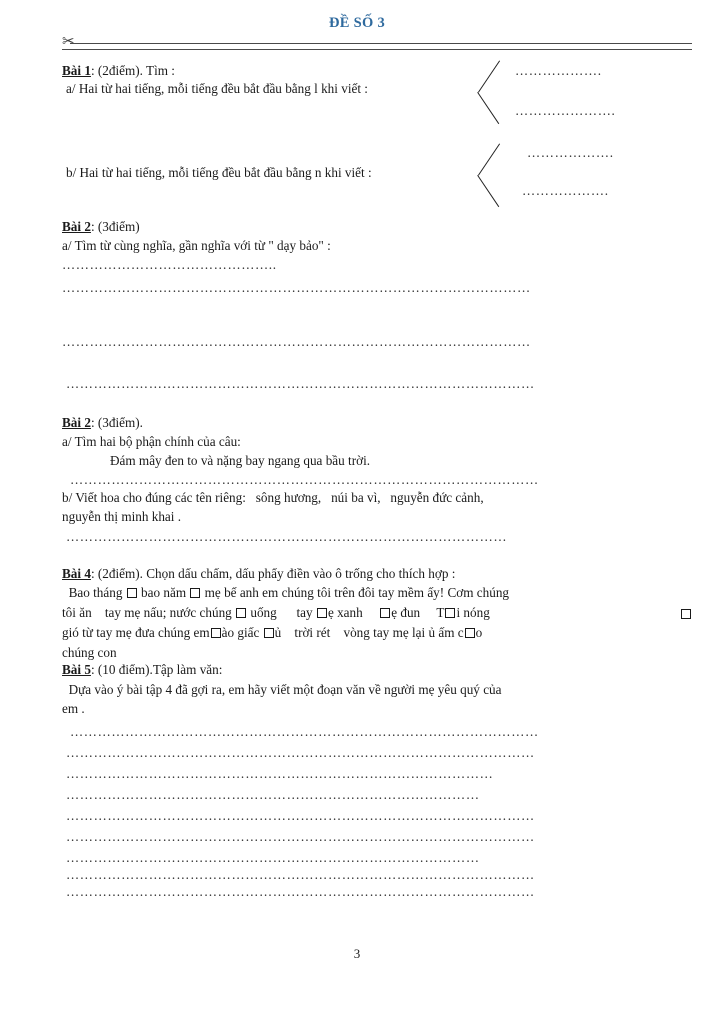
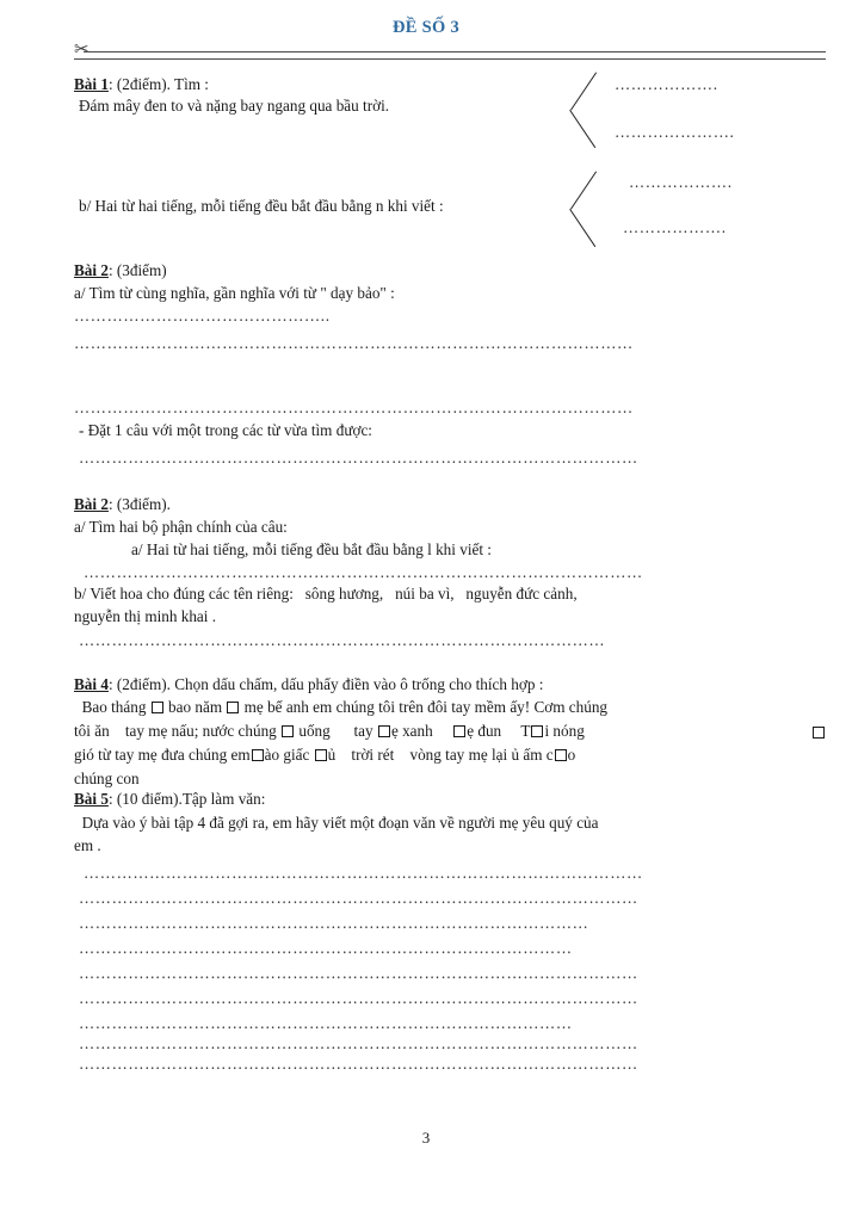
  ĐỀ SỐ 3
  ✂
  Bài 1: (2điểm). Tìm :
- a/ Hai từ hai tiếng, mỗi tiếng đều bắt đầu bằng l khi viết :
+ Đám mây đen to và nặng bay ngang qua bầu trời.
  ……………….
  ………………….
  b/ Hai từ hai tiếng, mỗi tiếng đều bắt đầu bằng n khi viết :
  ……………….
  ……………….
  Bài 2: (3điểm)
  a/ Tìm từ cùng nghĩa, gần nghĩa với từ " dạy bảo" :
  ………………………………………..
  …………………………………………………………………………………………
  …………………………………………………………………………………………
+ - Đặt 1 câu với một trong các từ vừa tìm được:
  …………………………………………………………………………………………
  Bài 2: (3điểm).
  a/ Tìm hai bộ phận chính của câu:
- Đám mây đen to và nặng bay ngang qua bầu trời.
+ a/ Hai từ hai tiếng, mỗi tiếng đều bắt đầu bằng l khi viết :
  …………………………………………………………………………………………
  b/ Viết hoa cho đúng các tên riêng: sông hương, núi ba vì, nguyễn đức cảnh,
  nguyễn thị minh khai .
  ……………………………………………………………………………………
  Bài 4: (2điểm). Chọn dấu chấm, dấu phẩy điền vào ô trống cho thích hợp :
  Bao tháng bao năm mẹ bế anh em chúng tôi trên đôi tay mềm ấy! Cơm chúng
  tôi ăn tay mẹ nấu; nước chúng uống tay ẹ xanh ẹ đun T i nóng
  gió từ tay mẹ đưa chúng em ào giấc ủ trời rét vòng tay mẹ lại ủ ấm c o
  chúng con
  Bài 5: (10 điểm).Tập làm văn:
  Dựa vào ý bài tập 4 đã gợi ra, em hãy viết một đoạn văn về người mẹ yêu quý của
  em .
  …………………………………………………………………………………………
  …………………………………………………………………………………………
  …………………………………………………………………………………
  ………………………………………………………………………………
  …………………………………………………………………………………………
  …………………………………………………………………………………………
  ………………………………………………………………………………
  …………………………………………………………………………………………
  …………………………………………………………………………………………
  3
